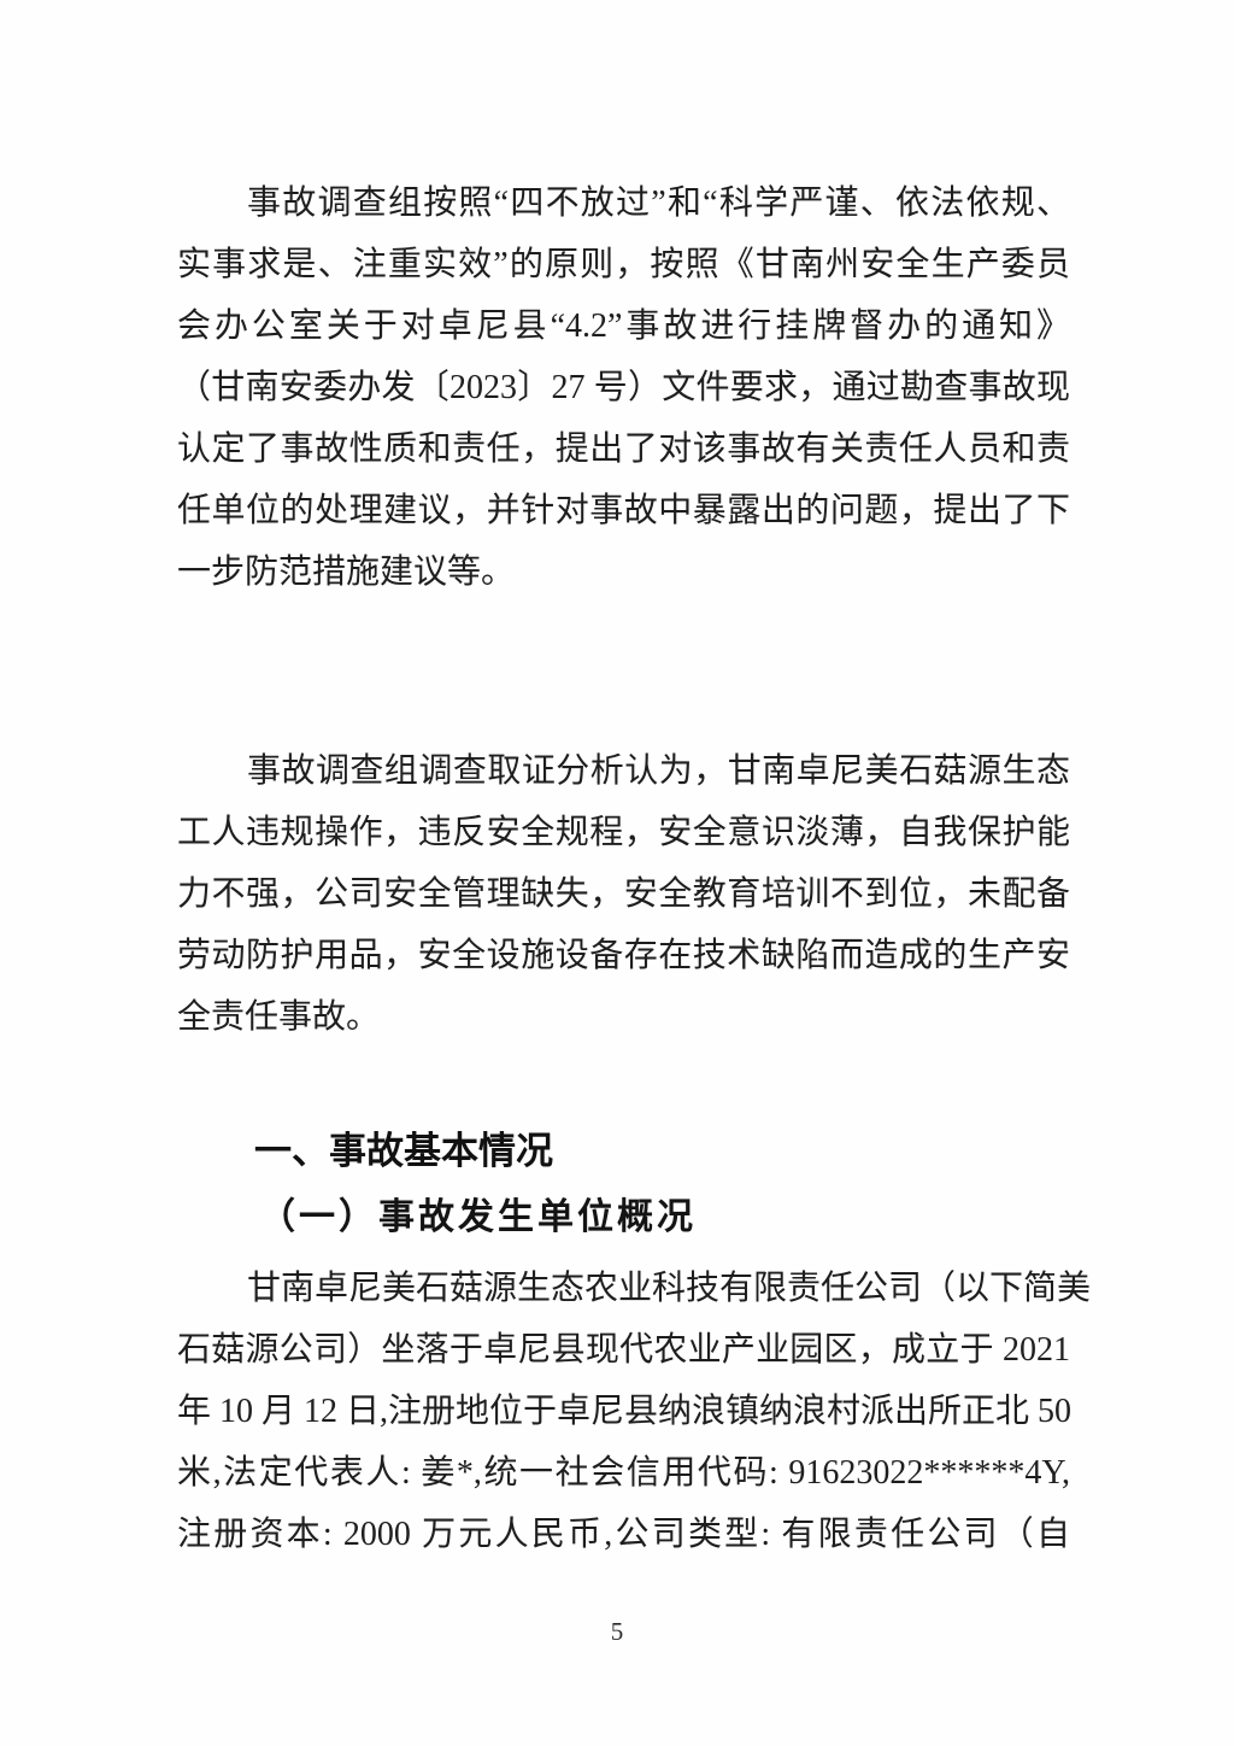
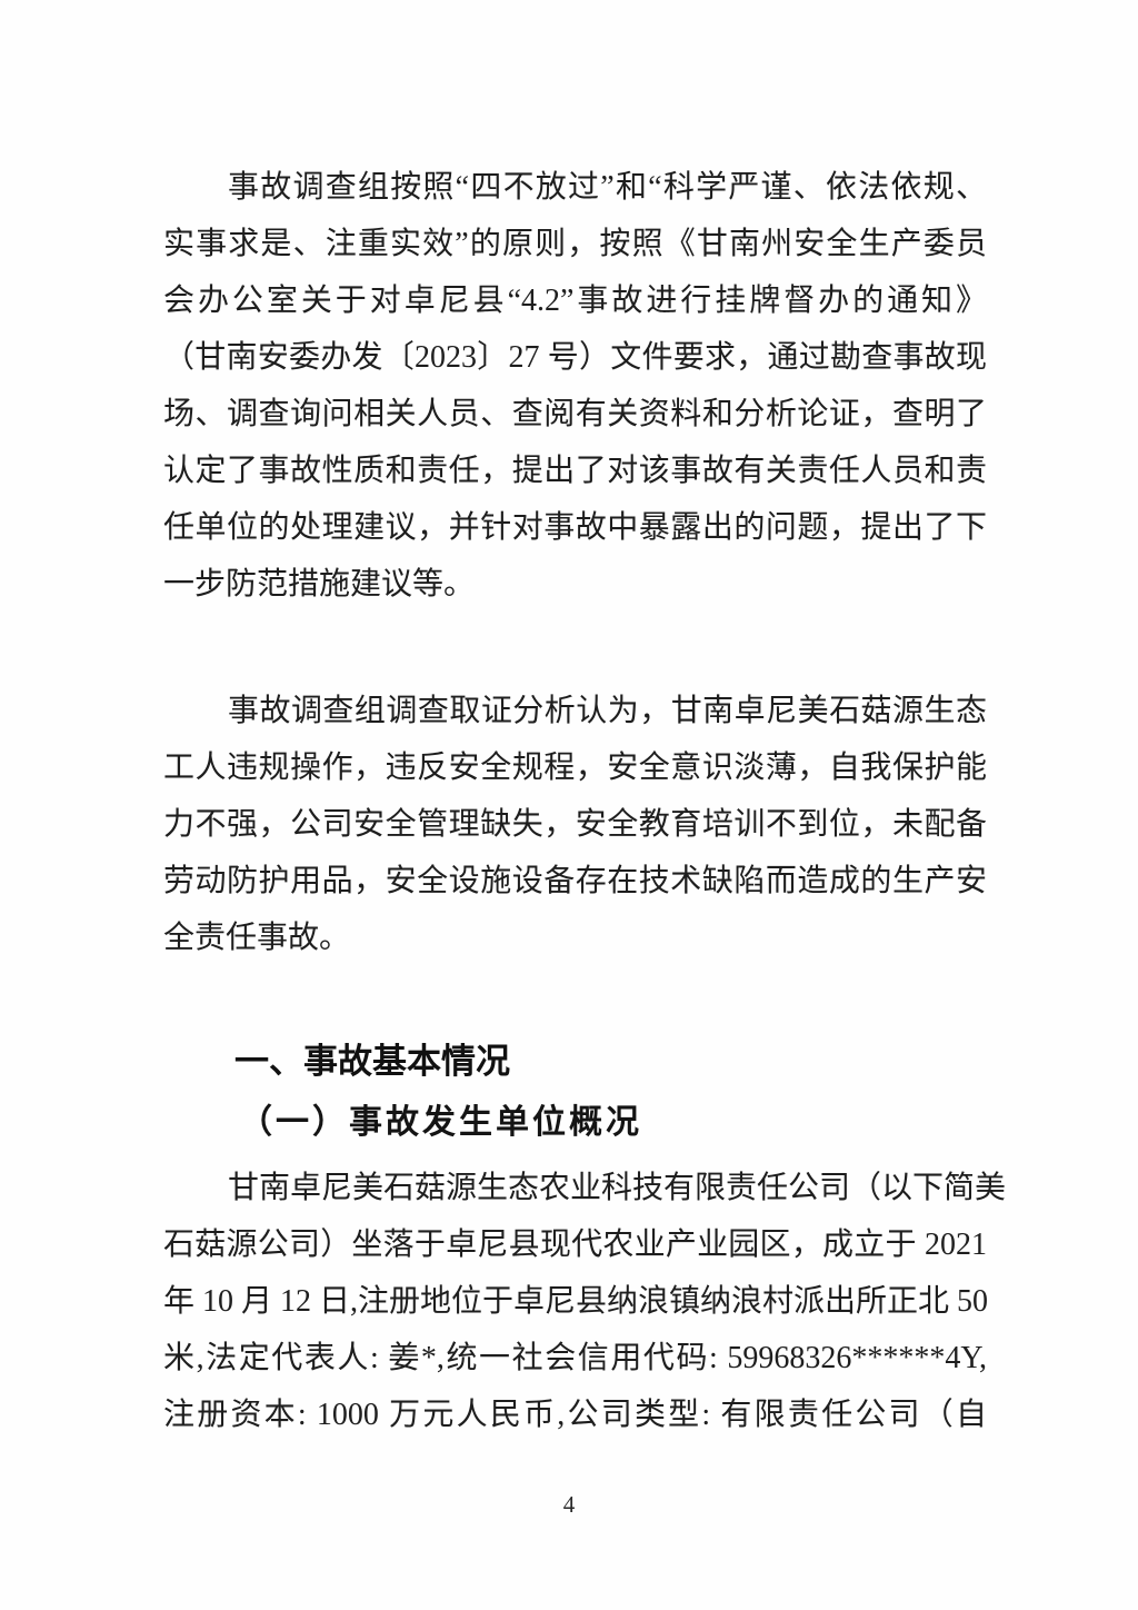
  事故调查组按照“四不放过”和“科学严谨、依法依规、
  实事求是、注重实效”的原则，按照《甘南州安全生产委员
  会办公室关于对卓尼县“4.2”事故进行挂牌督办的通知》
  （甘南安委办发〔2023〕27 号）文件要求，通过勘查事故现
+ 场、调查询问相关人员、查阅有关资料和分析论证，查明了
  认定了事故性质和责任，提出了对该事故有关责任人员和责
  任单位的处理建议，并针对事故中暴露出的问题，提出了下
  一步防范措施建议等。
  事故调查组调查取证分析认为，甘南卓尼美石菇源生态
  工人违规操作，违反安全规程，安全意识淡薄，自我保护能
  力不强，公司安全管理缺失，安全教育培训不到位，未配备
  劳动防护用品，安全设施设备存在技术缺陷而造成的生产安
  全责任事故。
  一、事故基本情况
  （一）事故发生单位概况
  甘南卓尼美石菇源生态农业科技有限责任公司（以下简美
  石菇源公司）坐落于卓尼县现代农业产业园区，成立于 2021
  年 10 月 12 日,注册地位于卓尼县纳浪镇纳浪村派出所正北 50
- 米,法定代表人: 姜*,统一社会信用代码: 91623022******4Y,
+ 米,法定代表人: 姜*,统一社会信用代码: 59968326******4Y,
- 注册资本: 2000 万元人民币,公司类型: 有限责任公司（自
+ 注册资本: 1000 万元人民币,公司类型: 有限责任公司（自
- 5
+ 4
